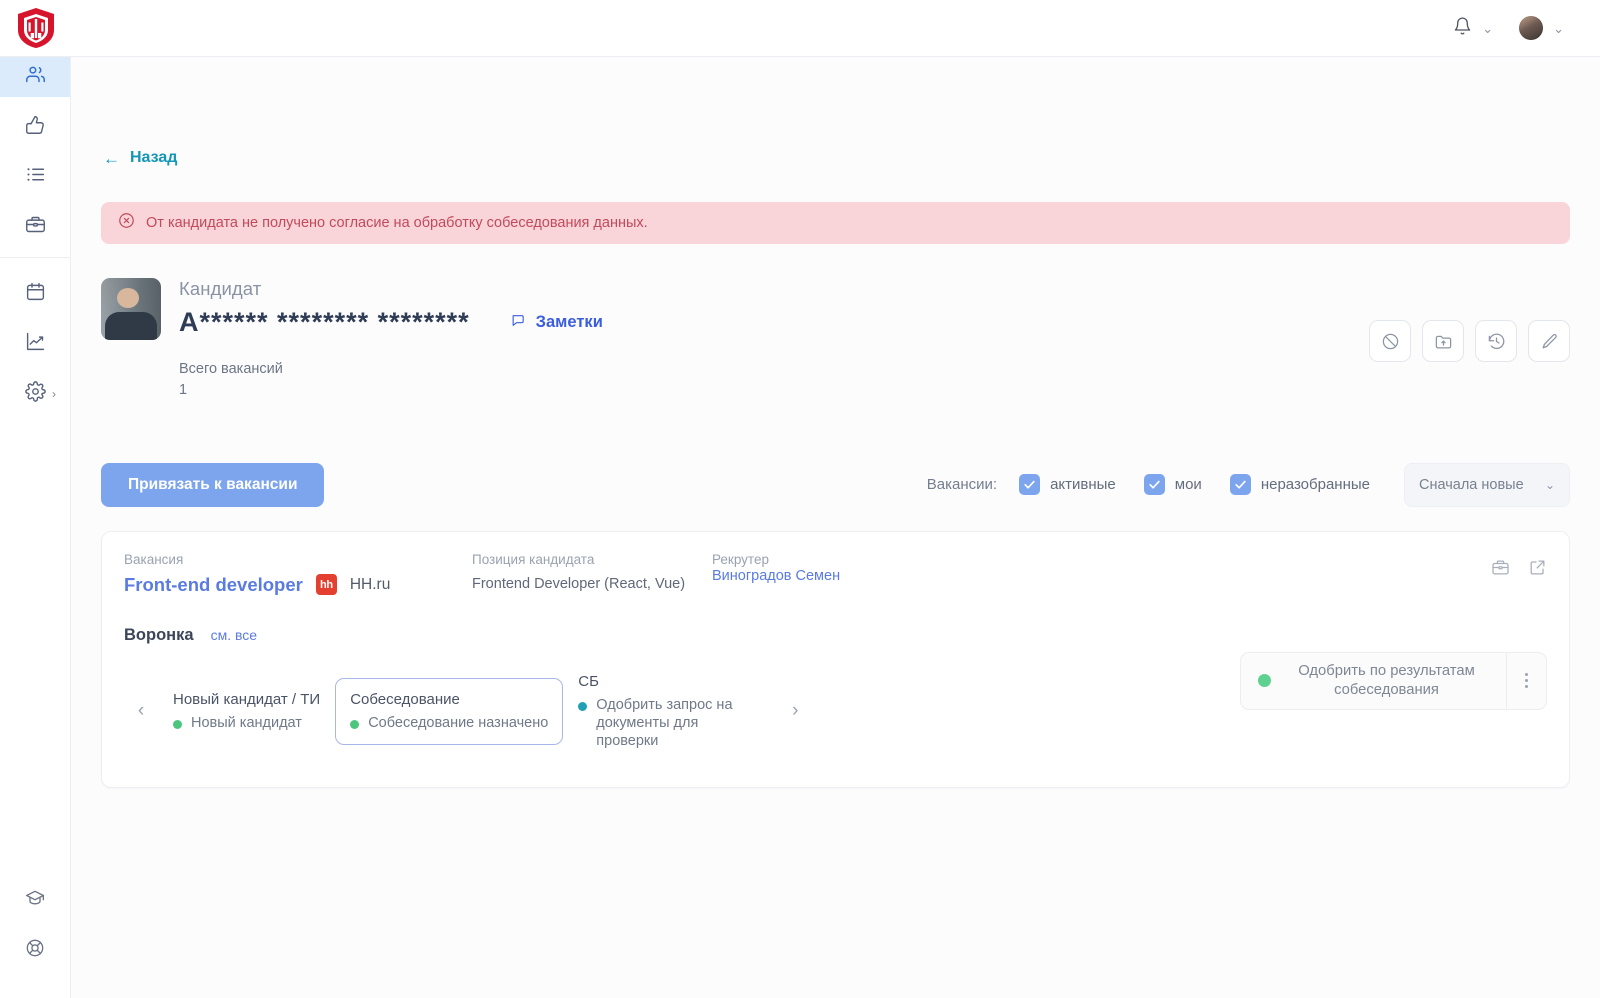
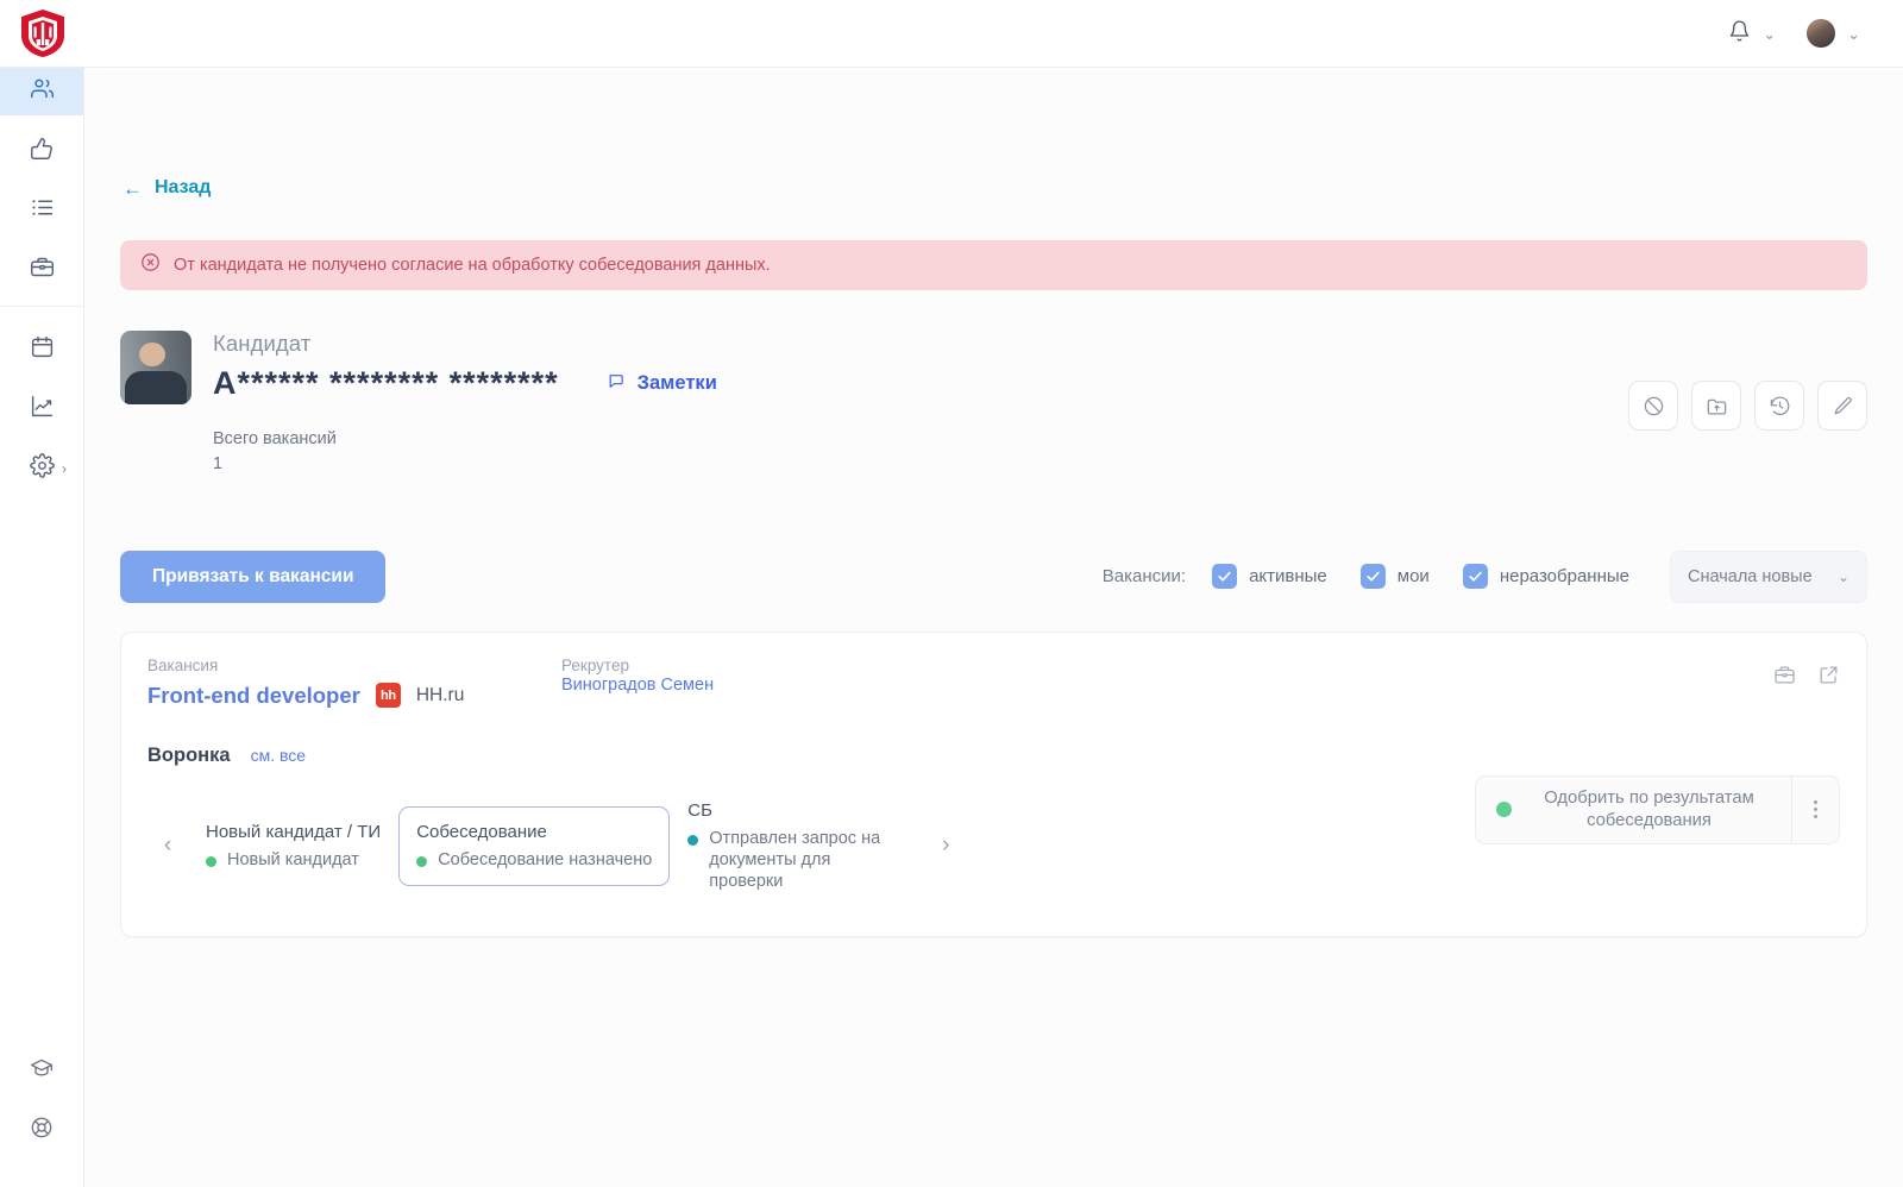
  ⌄
  ⌄
  ›
  ←
  Назад
  От кандидата не получено согласие на обработку собеседования данных.
  Кандидат
  А****** ******** ********
  Заметки
  Всего вакансий
  1
  Привязать к вакансии
  Вакансии:
  активные
  мои
  неразобранные
  Сначала новые
  ⌄
  Вакансия
  Front-end developer
  hh
  HH.ru
- Позиция кандидата
- Frontend Developer (React, Vue)
  Рекрутер
  Виноградов Семен
  Воронка
  см. все
  ‹
  Новый кандидат / ТИ
  Новый кандидат
  Собеседование
  Собеседование назначено
  СБ
- Одобрить запрос на документы для проверки
+ Отправлен запрос на документы для проверки
  ›
  Одобрить по результатам собеседования
